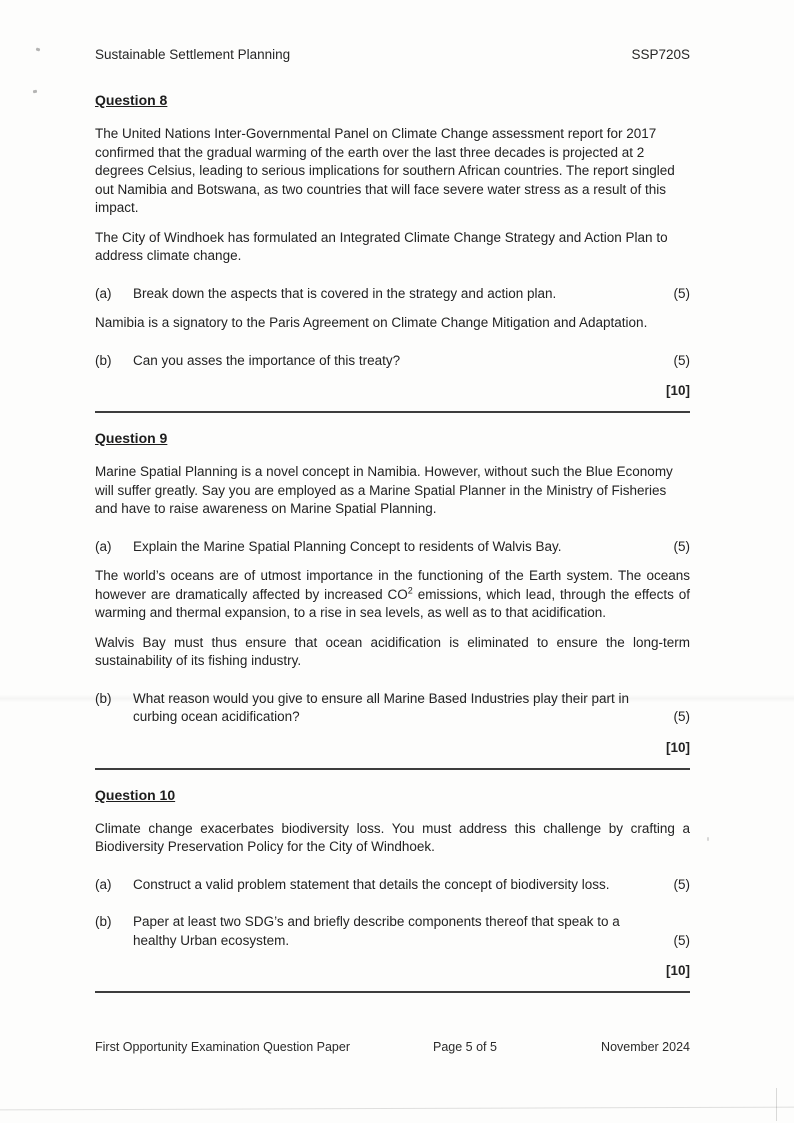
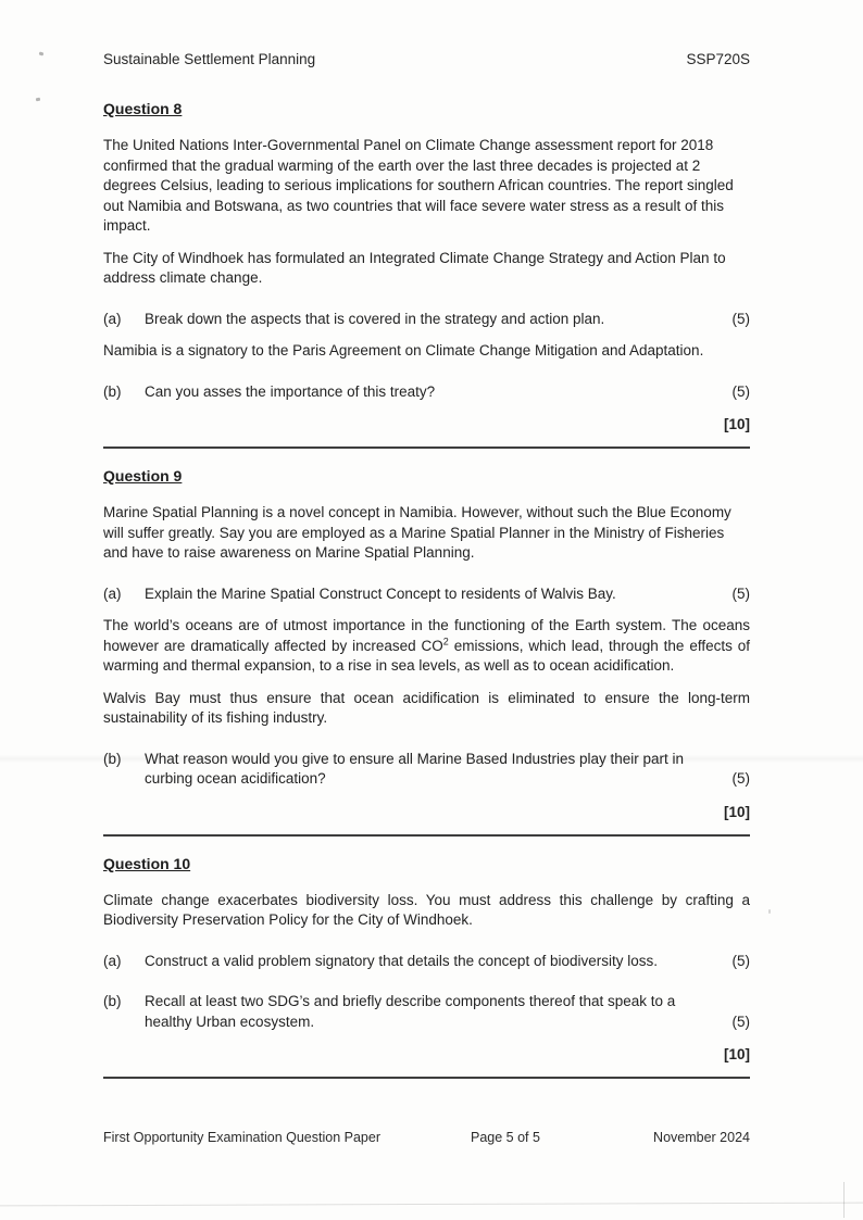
  Sustainable Settlement Planning
  SSP720S
  Question 8
- The United Nations Inter-Governmental Panel on Climate Change assessment report for 2017 confirmed that the gradual warming of the earth over the last three decades is projected at 2 degrees Celsius, leading to serious implications for southern African countries. The report singled out Namibia and Botswana, as two countries that will face severe water stress as a result of this impact.
+ The United Nations Inter-Governmental Panel on Climate Change assessment report for 2018 confirmed that the gradual warming of the earth over the last three decades is projected at 2 degrees Celsius, leading to serious implications for southern African countries. The report singled out Namibia and Botswana, as two countries that will face severe water stress as a result of this impact.
  The City of Windhoek has formulated an Integrated Climate Change Strategy and Action Plan to address climate change.
  (a)
  Break down the aspects that is covered in the strategy and action plan.
  (5)
  Namibia is a signatory to the Paris Agreement on Climate Change Mitigation and Adaptation.
  (b)
  Can you asses the importance of this treaty?
  (5)
  [10]
  Question 9
  Marine Spatial Planning is a novel concept in Namibia. However, without such the Blue Economy will suffer greatly. Say you are employed as a Marine Spatial Planner in the Ministry of Fisheries and have to raise awareness on Marine Spatial Planning.
  (a)
- Explain the Marine Spatial Planning Concept to residents of Walvis Bay.
+ Explain the Marine Spatial Construct Concept to residents of Walvis Bay.
  (5)
- The world’s oceans are of utmost importance in the functioning of the Earth system. The oceans however are dramatically affected by increased CO2 emissions, which lead, through the effects of warming and thermal expansion, to a rise in sea levels, as well as to that acidification.
+ The world’s oceans are of utmost importance in the functioning of the Earth system. The oceans however are dramatically affected by increased CO2 emissions, which lead, through the effects of warming and thermal expansion, to a rise in sea levels, as well as to ocean acidification.
  Walvis Bay must thus ensure that ocean acidification is eliminated to ensure the long-term sustainability of its fishing industry.
  (5)
  [10]
  Question 10
  Climate change exacerbates biodiversity loss. You must address this challenge by crafting a Biodiversity Preservation Policy for the City of Windhoek.
  (a)
- Construct a valid problem statement that details the concept of biodiversity loss.
+ Construct a valid problem signatory that details the concept of biodiversity loss.
  (5)
  (b)
- Paper at least two SDG’s and briefly describe components thereof that speak to a healthy Urban ecosystem.
+ Recall at least two SDG’s and briefly describe components thereof that speak to a healthy Urban ecosystem.
  (5)
  [10]
  First Opportunity Examination Question Paper
  Page 5 of 5
  November 2024
